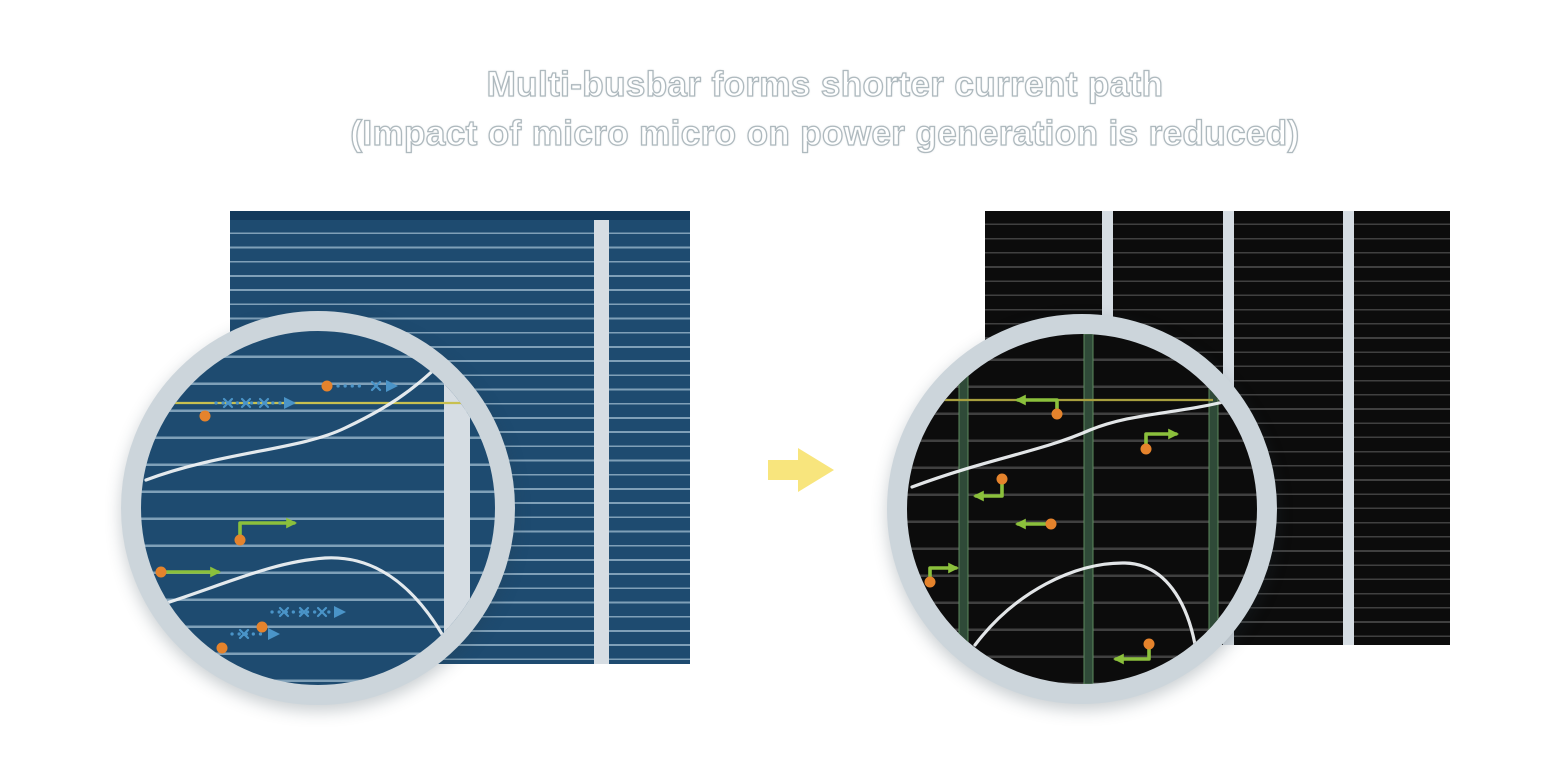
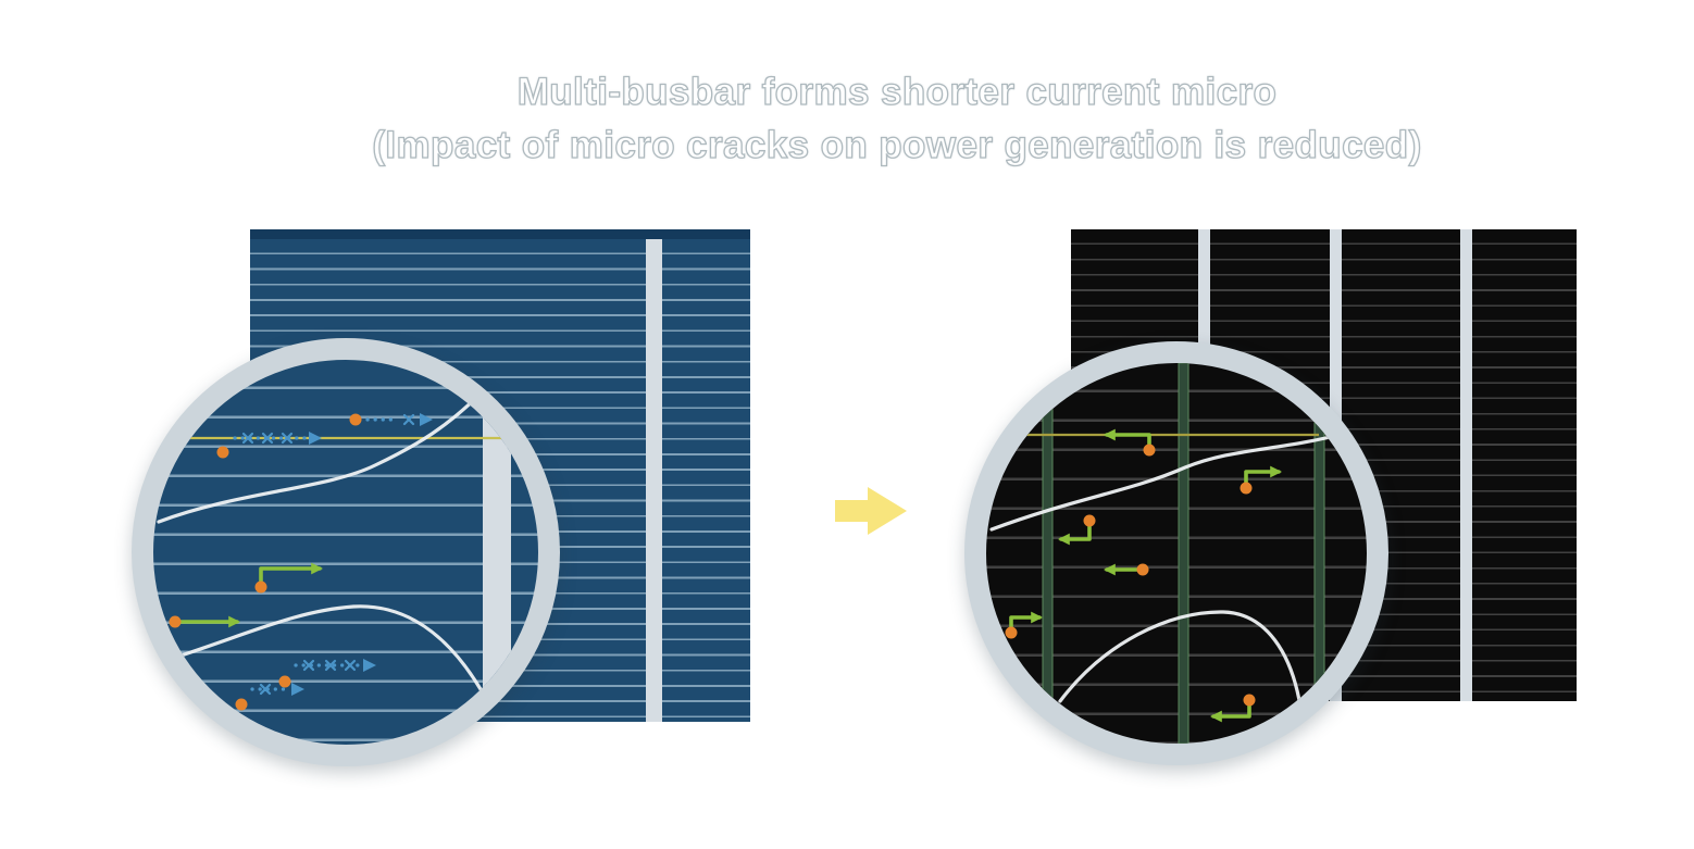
- Multi-busbar forms shorter current path
+ Multi-busbar forms shorter current micro
- (Impact of micro micro on power generation is reduced)
+ (Impact of micro cracks on power generation is reduced)
